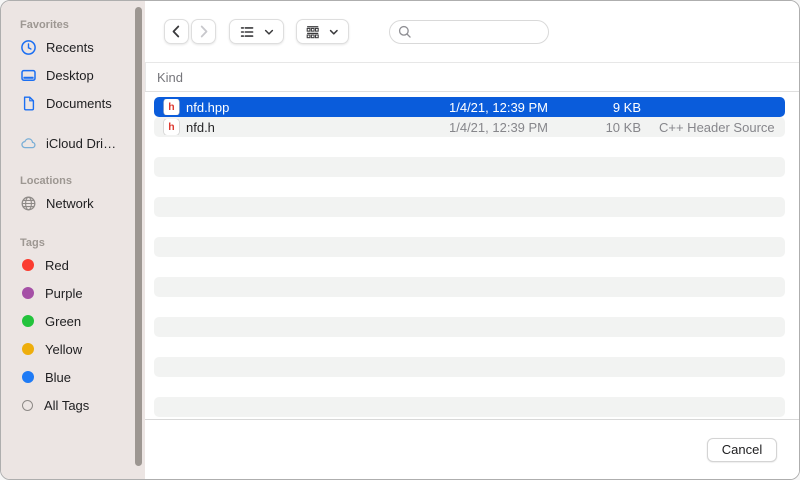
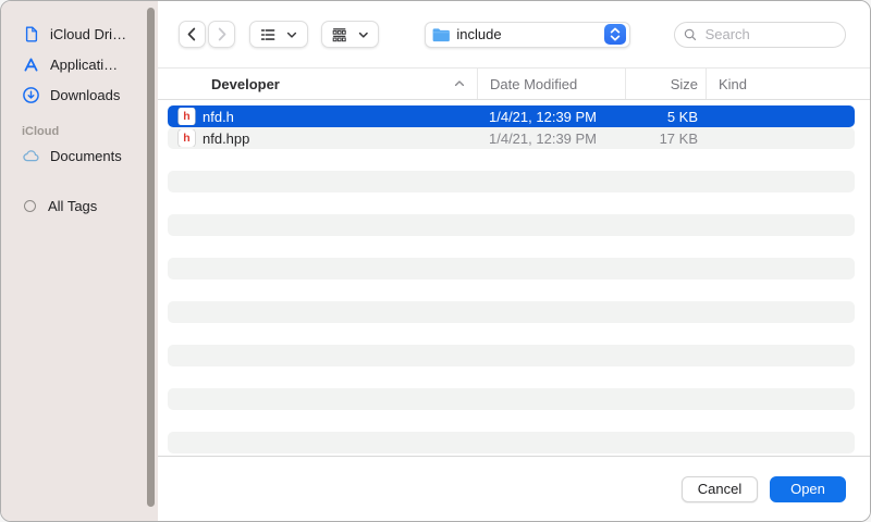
- Favorites
- Recents
- Desktop
- Documents
+ iCloud Dri…
+ Applicati…
+ Downloads
+ iCloud
- iCloud Dri…
+ Documents
- Locations
- Network
- Tags
- Red
- Purple
- Green
- Yellow
- Blue
  All Tags
+ include
+ Search
+ Developer
+ Date Modified
+ Size
  Kind
  h
- nfd.hpp
+ nfd.h
  1/4/21, 12:39 PM
- 9 KB
+ 5 KB
  h
- nfd.h
+ nfd.hpp
  1/4/21, 12:39 PM
- 10 KB
+ 17 KB
- C++ Header Source
  Cancel
+ Open
